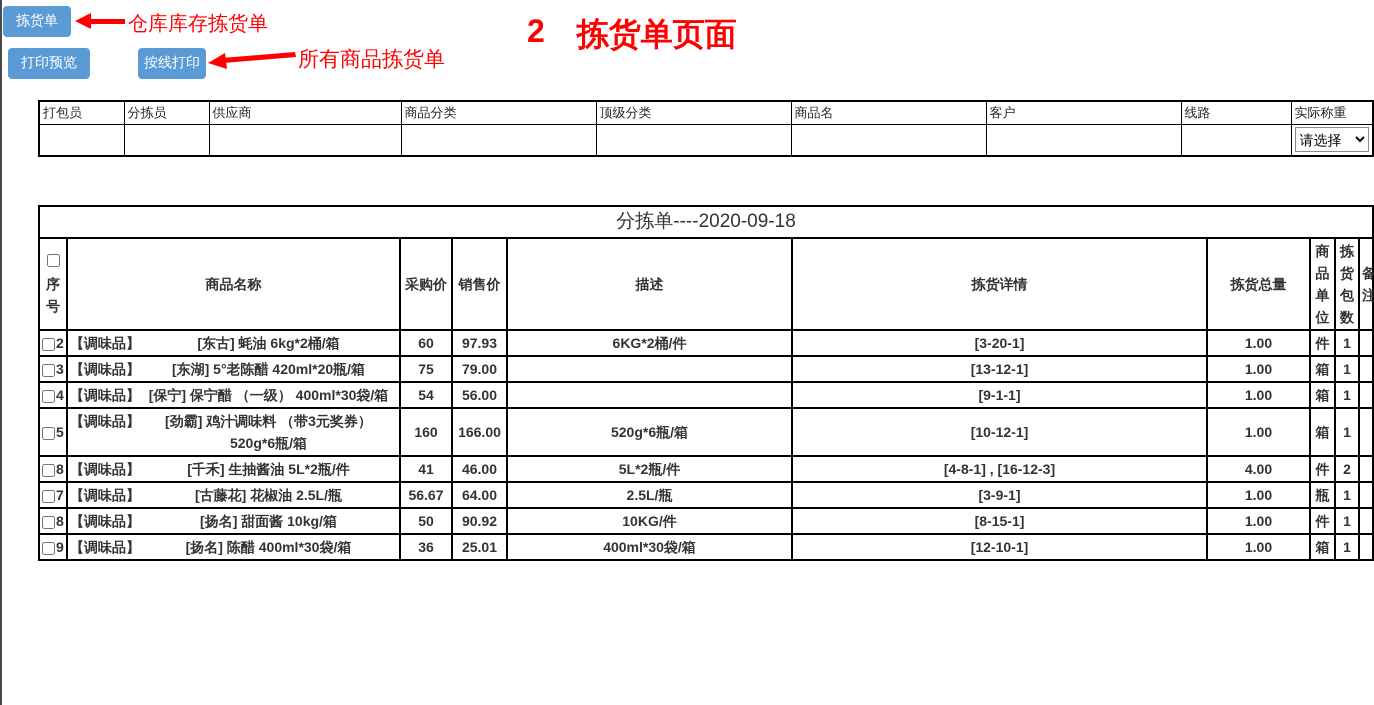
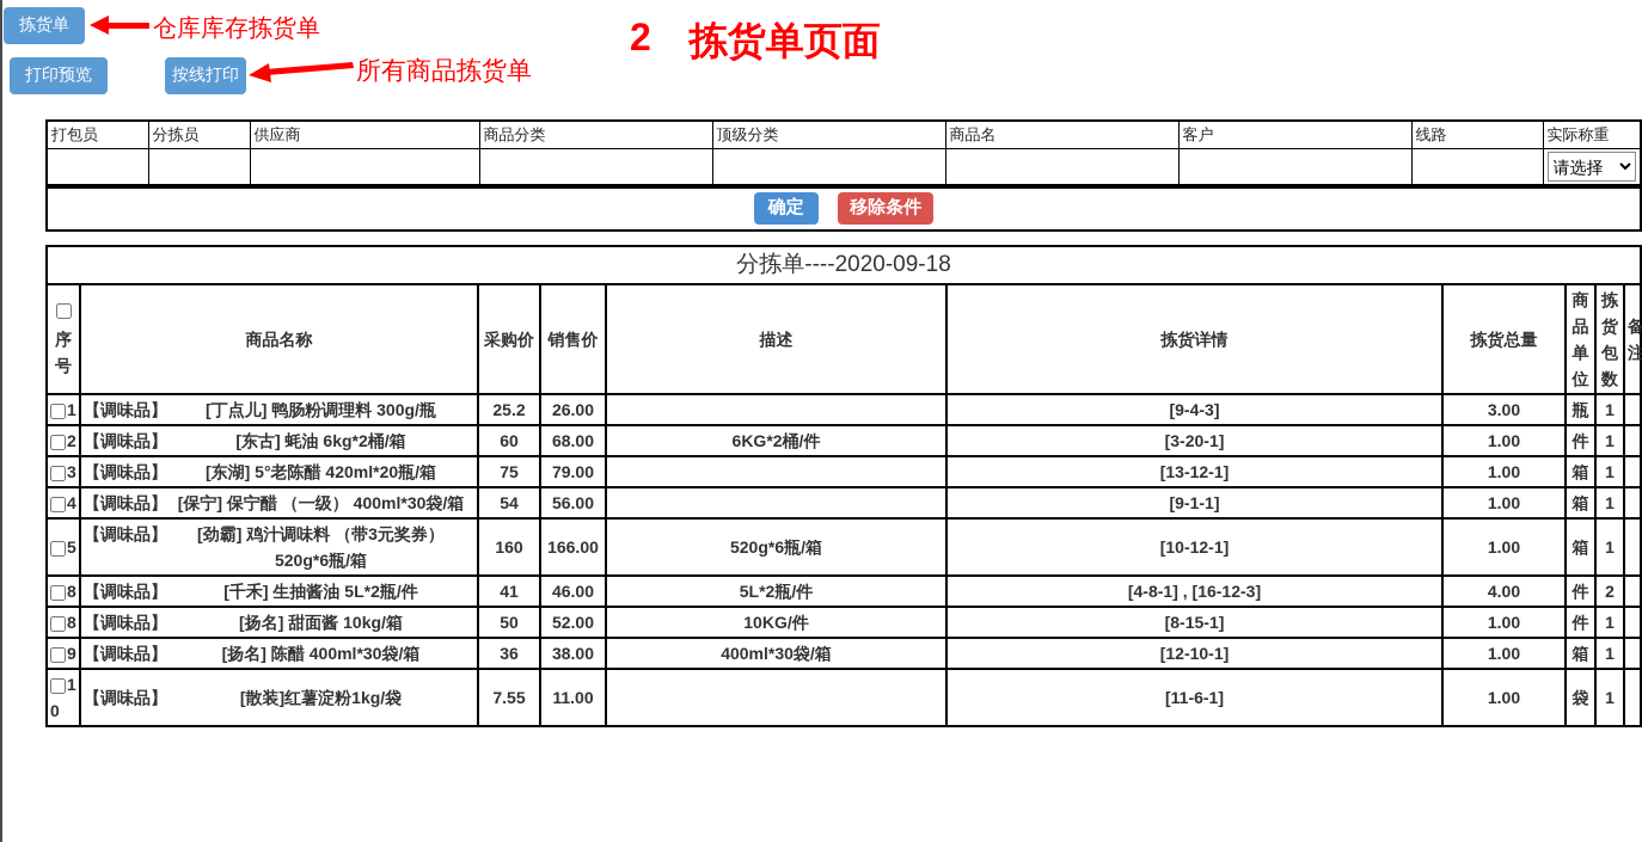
  拣货单
  仓库库存拣货单
  打印预览
  按线打印
  所有商品拣货单
  2
  拣货单页面
  打包员	分拣员	供应商	商品分类	顶级分类	商品名	客户	线路	实际称重
  								请选择
+ 确定 移除条件
  分拣单----2020-09-18
  序号	商品名称	采购价	销售价	描述	拣货详情	拣货总量	商品单位	拣货包数	备注
+ 1	【调味品】 [丁点儿] 鸭肠粉调理料 300g/瓶	25.2	26.00		[9-4-3]	3.00	瓶	1
- 2	【调味品】 [东古] 蚝油 6kg*2桶/箱	60	97.93	6KG*2桶/件	[3-20-1]	1.00	件	1
+ 2	【调味品】 [东古] 蚝油 6kg*2桶/箱	60	68.00	6KG*2桶/件	[3-20-1]	1.00	件	1
  3	【调味品】 [东湖] 5°老陈醋 420ml*20瓶/箱	75	79.00		[13-12-1]	1.00	箱	1
  4	【调味品】 [保宁] 保宁醋 （一级） 400ml*30袋/箱	54	56.00		[9-1-1]	1.00	箱	1
  5	【调味品】 [劲霸] 鸡汁调味料 （带3元奖券） 520g*6瓶/箱	160	166.00	520g*6瓶/箱	[10-12-1]	1.00	箱	1
  8	【调味品】 [千禾] 生抽酱油 5L*2瓶/件	41	46.00	5L*2瓶/件	[4-8-1] , [16-12-3]	4.00	件	2
- 7	【调味品】 [古藤花] 花椒油 2.5L/瓶	56.67	64.00	2.5L/瓶	[3-9-1]	1.00	瓶	1
- 8	【调味品】 [扬名] 甜面酱 10kg/箱	50	90.92	10KG/件	[8-15-1]	1.00	件	1
+ 8	【调味品】 [扬名] 甜面酱 10kg/箱	50	52.00	10KG/件	[8-15-1]	1.00	件	1
- 9	【调味品】 [扬名] 陈醋 400ml*30袋/箱	36	25.01	400ml*30袋/箱	[12-10-1]	1.00	箱	1
+ 9	【调味品】 [扬名] 陈醋 400ml*30袋/箱	36	38.00	400ml*30袋/箱	[12-10-1]	1.00	箱	1
+ 10	【调味品】 [散装]红薯淀粉1kg/袋	7.55	11.00		[11-6-1]	1.00	袋	1
